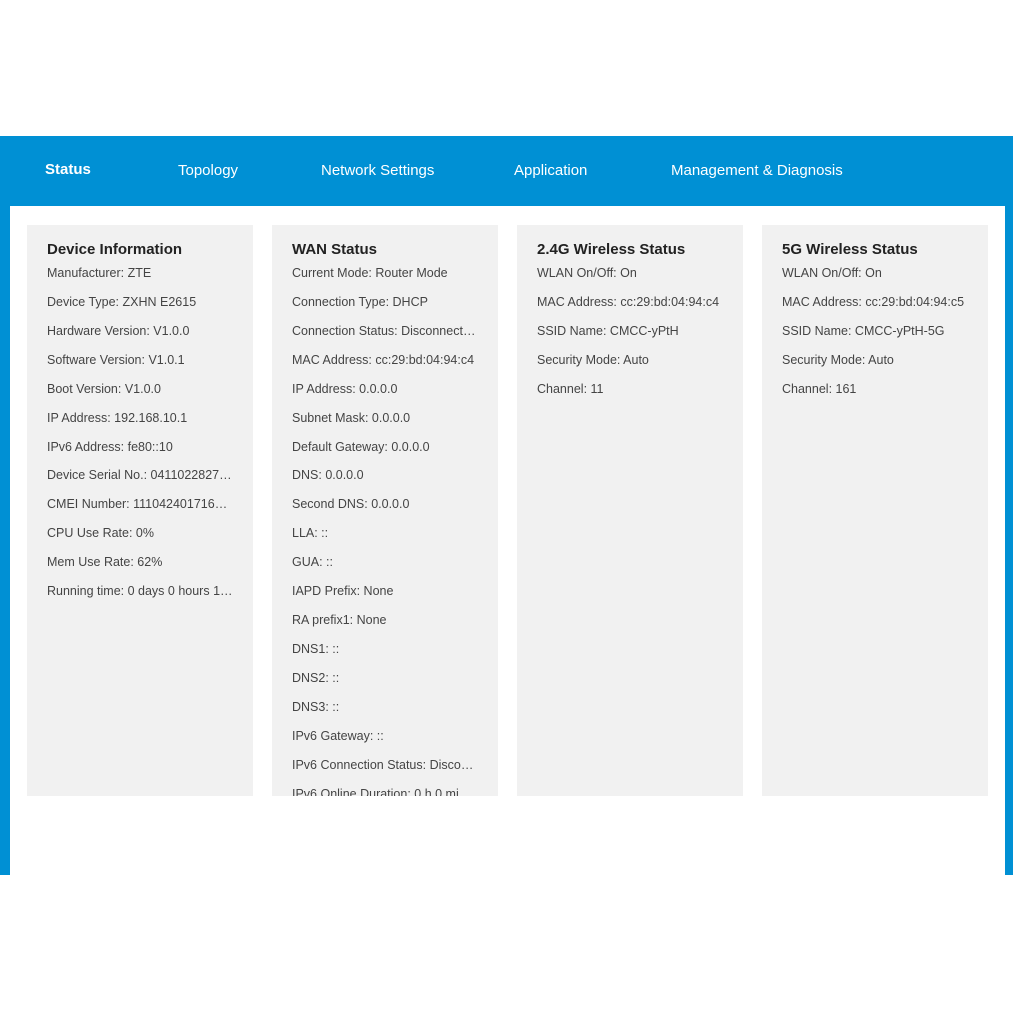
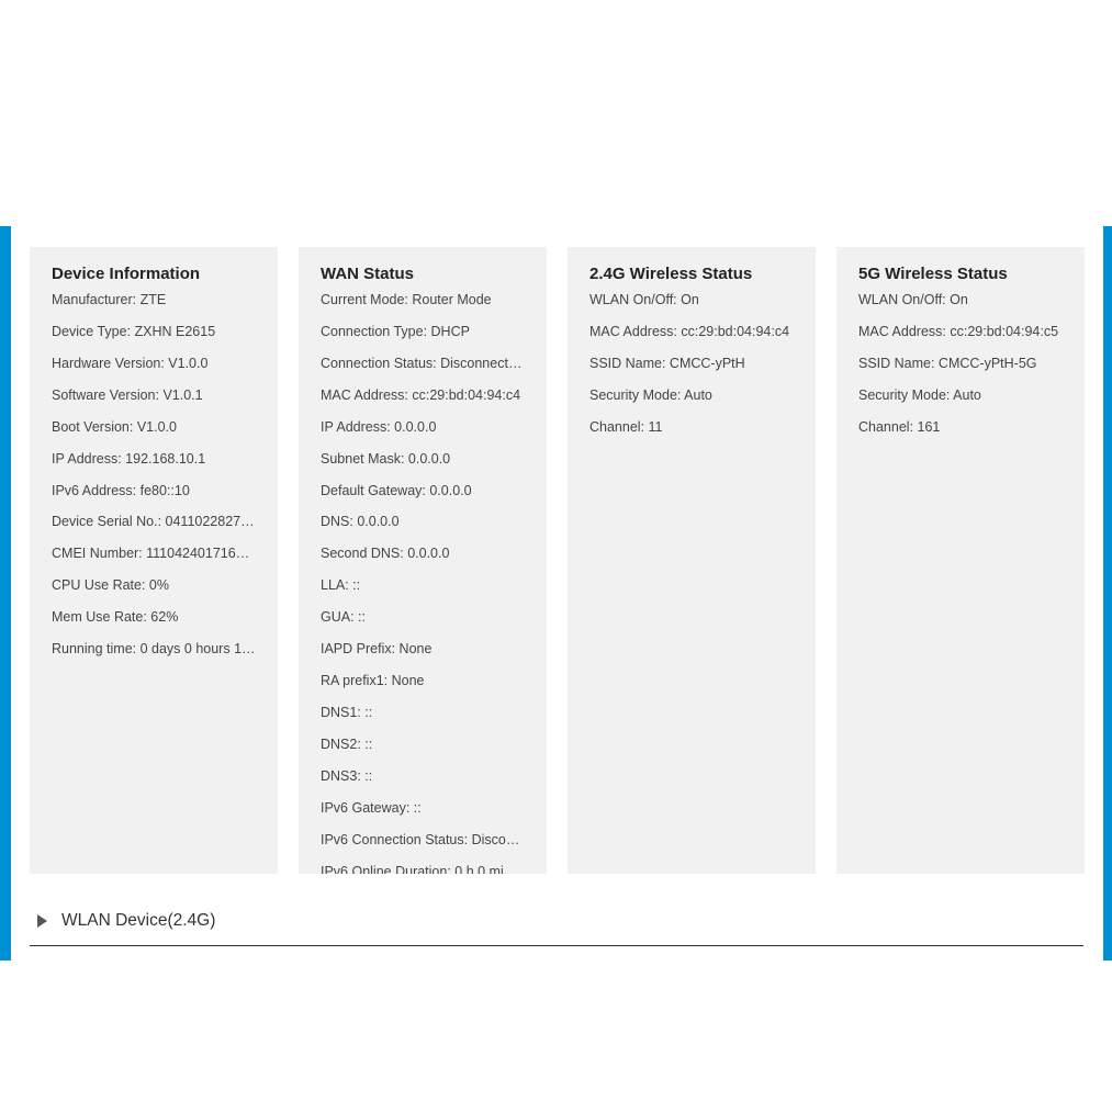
- Status
- Topology
- Network Settings
- Application
- Management & Diagnosis
  Device Information
  Manufacturer: ZTE
  Device Type: ZXHN E2615
  Hardware Version: V1.0.0
  Software Version: V1.0.1
  Boot Version: V1.0.0
  IP Address: 192.168.10.1
  IPv6 Address: fe80::10
  Device Serial No.: 041102282762
  CMEI Number: 111042401716519
  CPU Use Rate: 0%
  Mem Use Rate: 62%
  Running time: 0 days 0 hours 1 ...
  WAN Status
  Current Mode: Router Mode
  Connection Type: DHCP
  Connection Status: Disconnected
  MAC Address: cc:29:bd:04:94:c4
  IP Address: 0.0.0.0
  Subnet Mask: 0.0.0.0
  Default Gateway: 0.0.0.0
  DNS: 0.0.0.0
  Second DNS: 0.0.0.0
  LLA: ::
  GUA: ::
  IAPD Prefix: None
  RA prefix1: None
  DNS1: ::
  DNS2: ::
  DNS3: ::
  IPv6 Gateway: ::
  IPv6 Connection Status: Disconn.
  IPv6 Online Duration: 0 h 0 min 0
  2.4G Wireless Status
  WLAN On/Off: On
  MAC Address: cc:29:bd:04:94:c4
  SSID Name: CMCC-yPtH
  Security Mode: Auto
  Channel: 11
  5G Wireless Status
  WLAN On/Off: On
  MAC Address: cc:29:bd:04:94:c5
  SSID Name: CMCC-yPtH-5G
  Security Mode: Auto
  Channel: 161
+ WLAN Device(2.4G)
